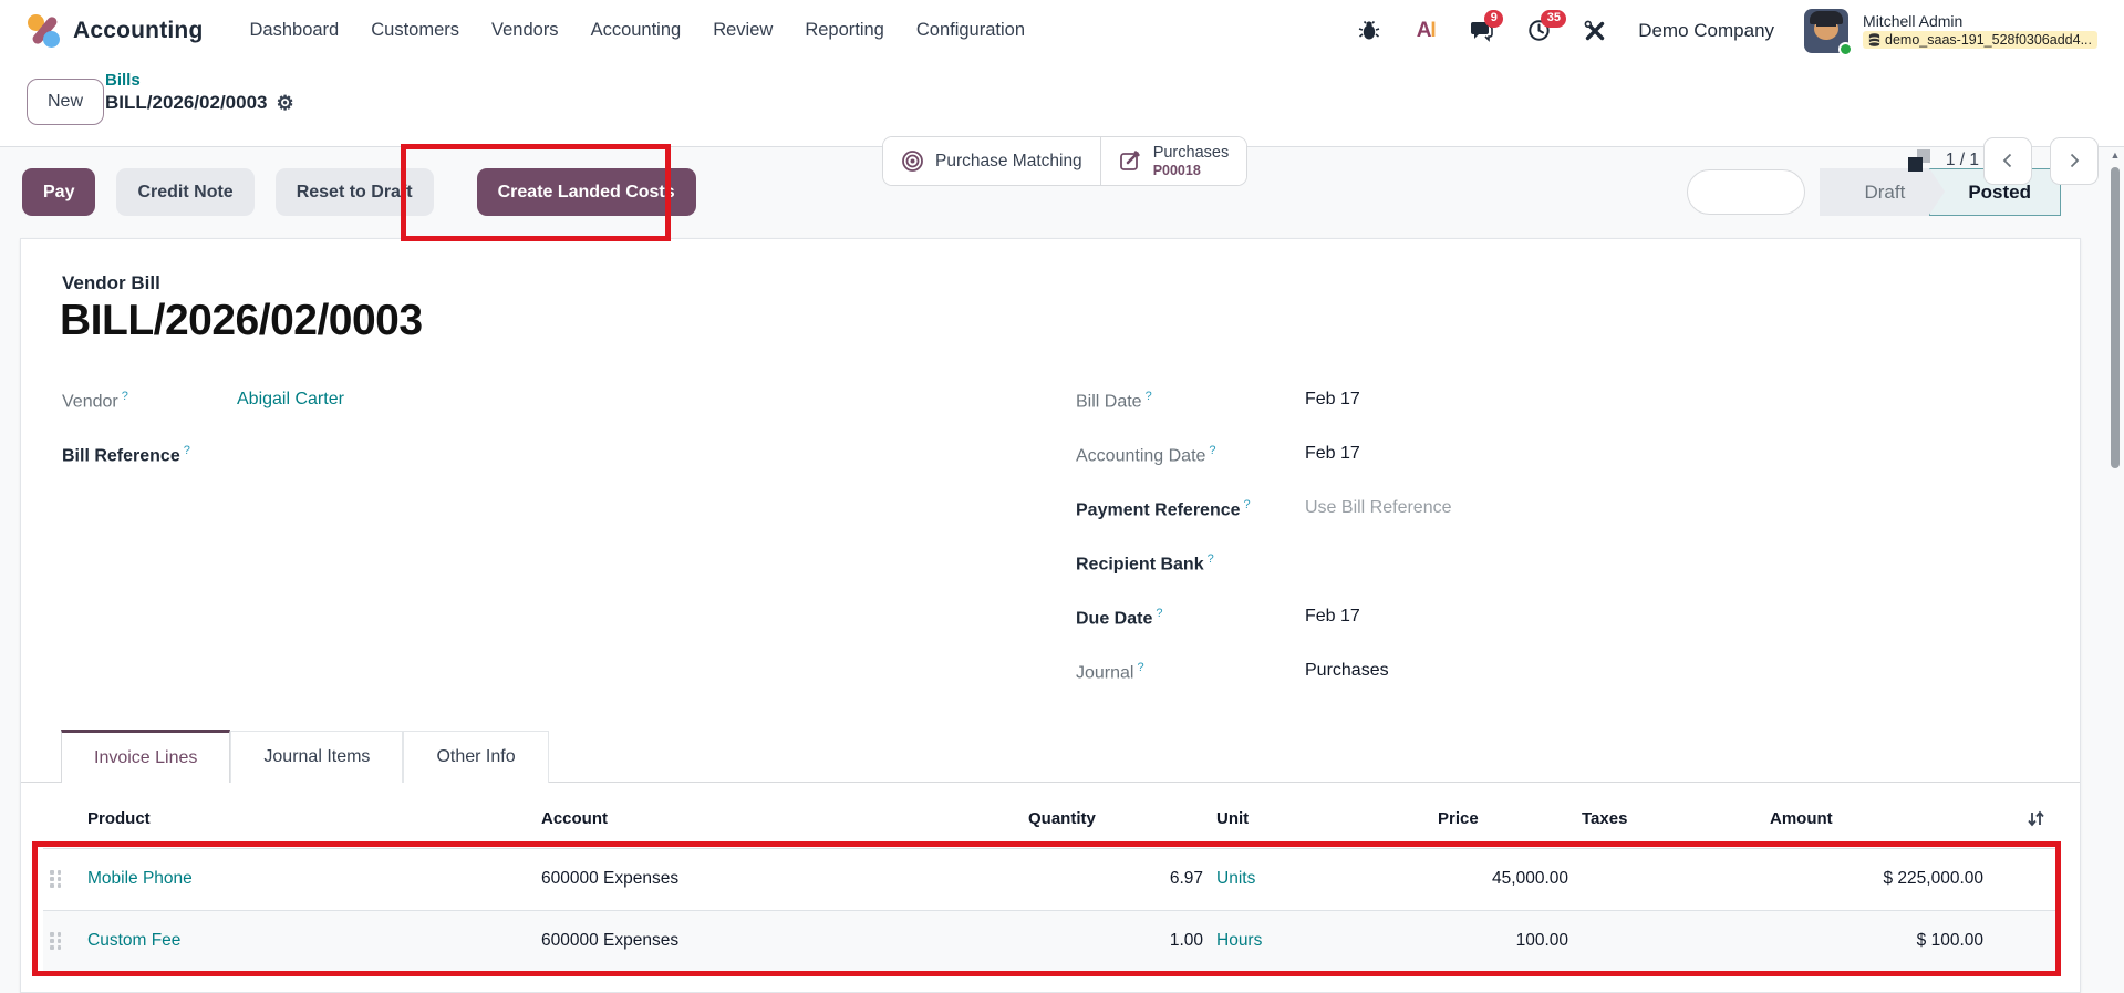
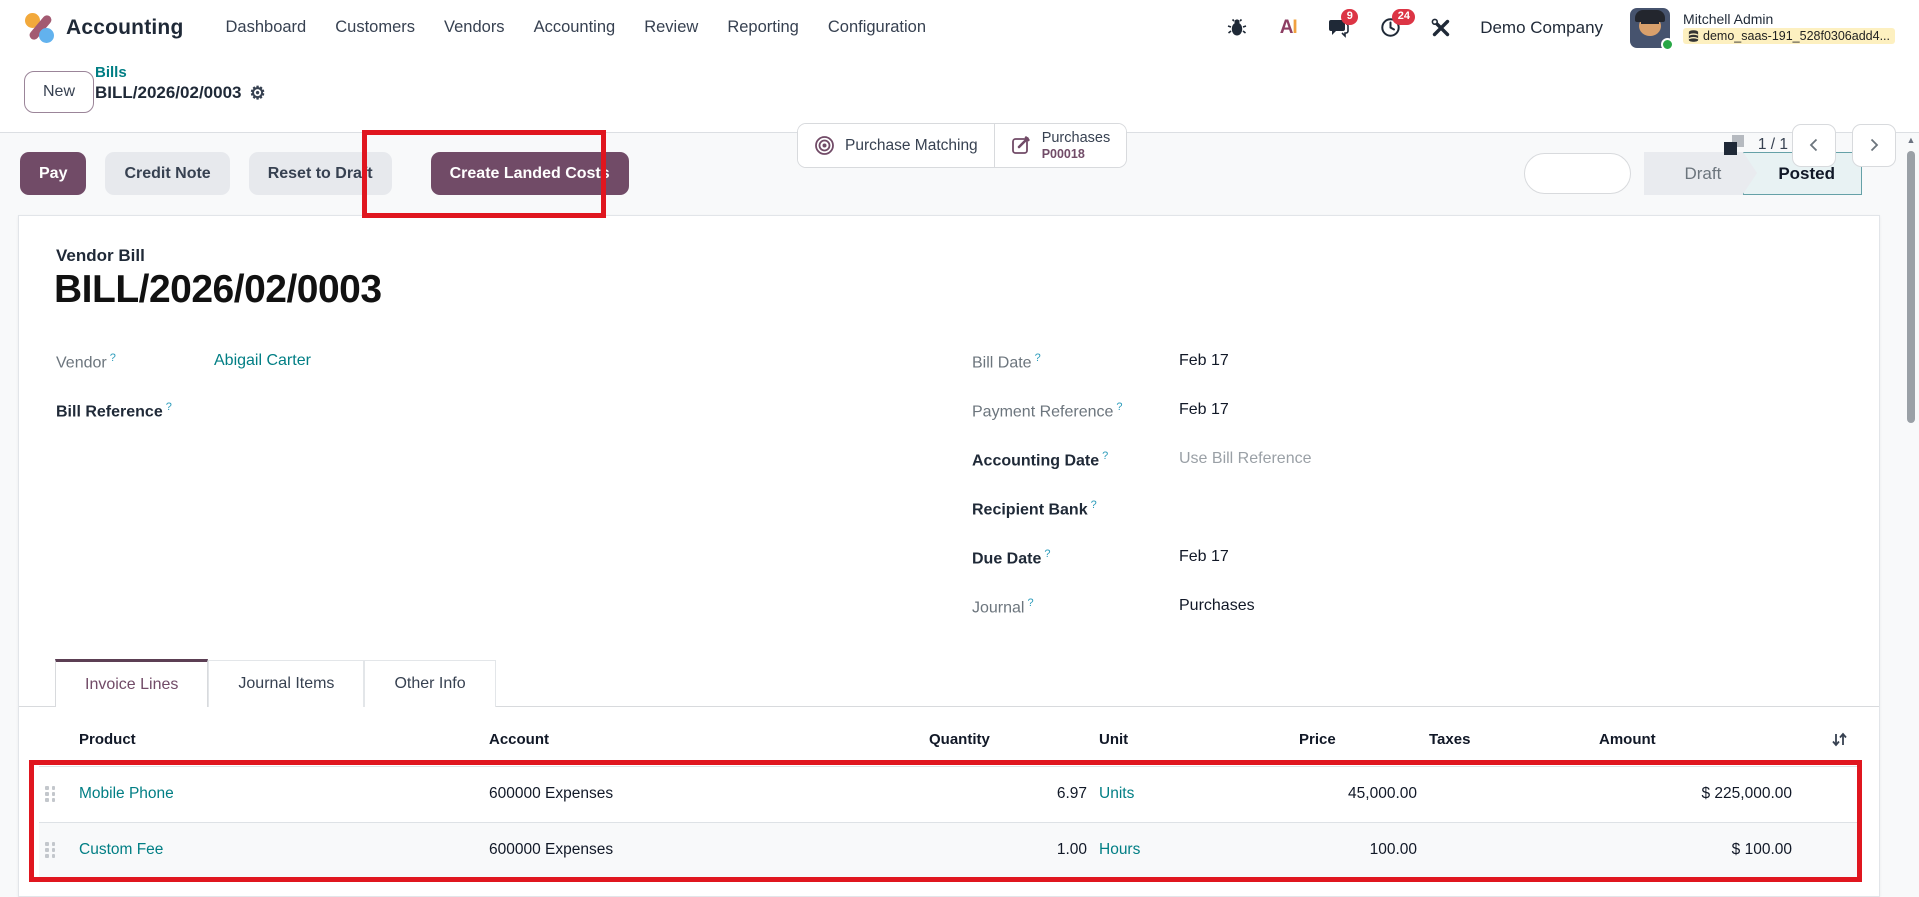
  Accounting
  Dashboard
  Customers
  Vendors
  Accounting
  Review
  Reporting
  Configuration
  AI
  9
- 35
+ 24
  Demo Company
  Mitchell Admin
  demo_saas-191_528f0306add4...
  New
  Bills
  BILL/2026/02/0003
  ⚙
  Purchase Matching
  Purchases
  P00018
  1 / 1
  Pay
  Credit Note
  Reset to Draft
  Create Landed Costs
  Draft
  Posted
  Vendor Bill
  BILL/2026/02/0003
  Vendor ?
  Abigail Carter
  Bill Reference ?
  Bill Date ?
  Feb 17
- Accounting Date ?
+ Payment Reference ?
  Feb 17
- Payment Reference ?
+ Accounting Date ?
  Use Bill Reference
  Recipient Bank ?
  Due Date ?
  Feb 17
  Journal ?
  Purchases
  Invoice Lines
  Journal Items
  Other Info
  	Product	Account	Quantity	Unit	Price	Taxes	Amount
  	Mobile Phone	600000 Expenses	6.97	Units	45,000.00		$ 225,000.00
  	Custom Fee	600000 Expenses	1.00	Hours	100.00		$ 100.00
  ▲
